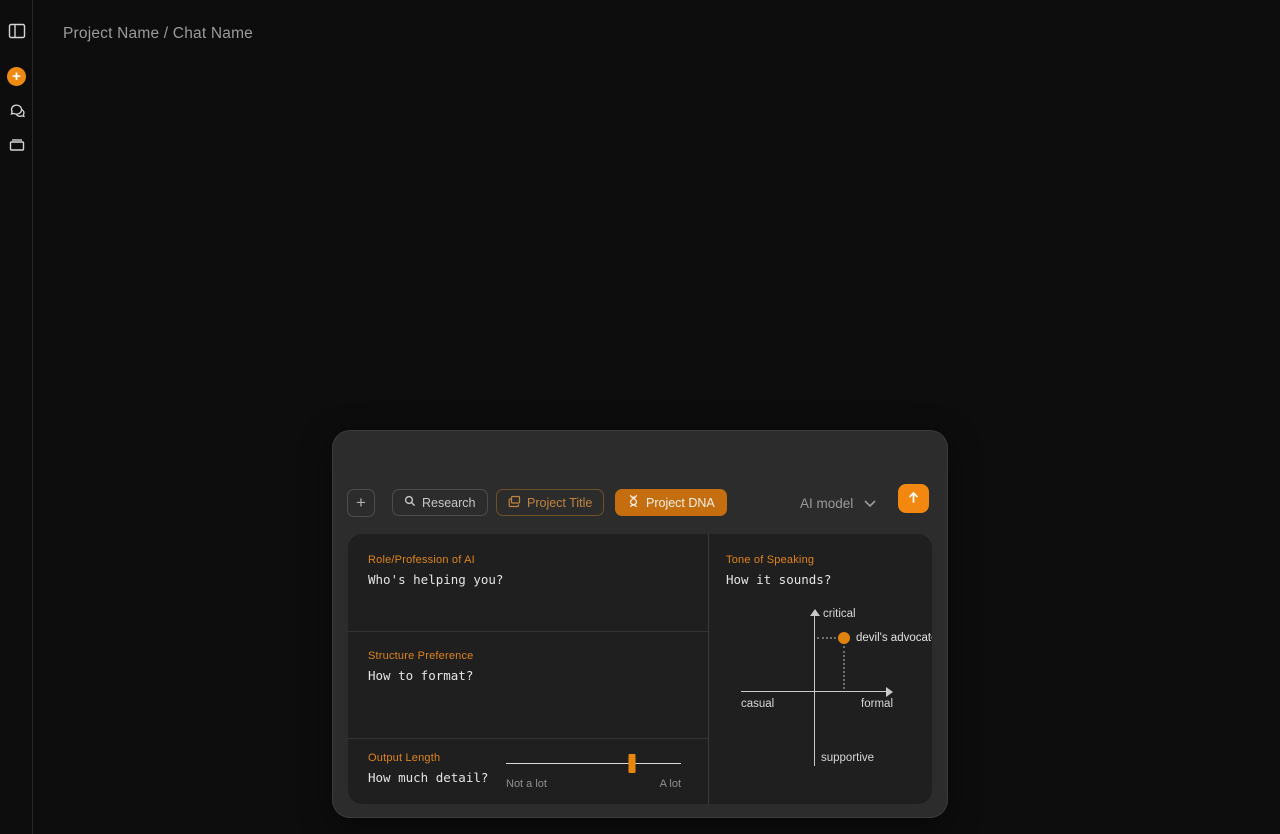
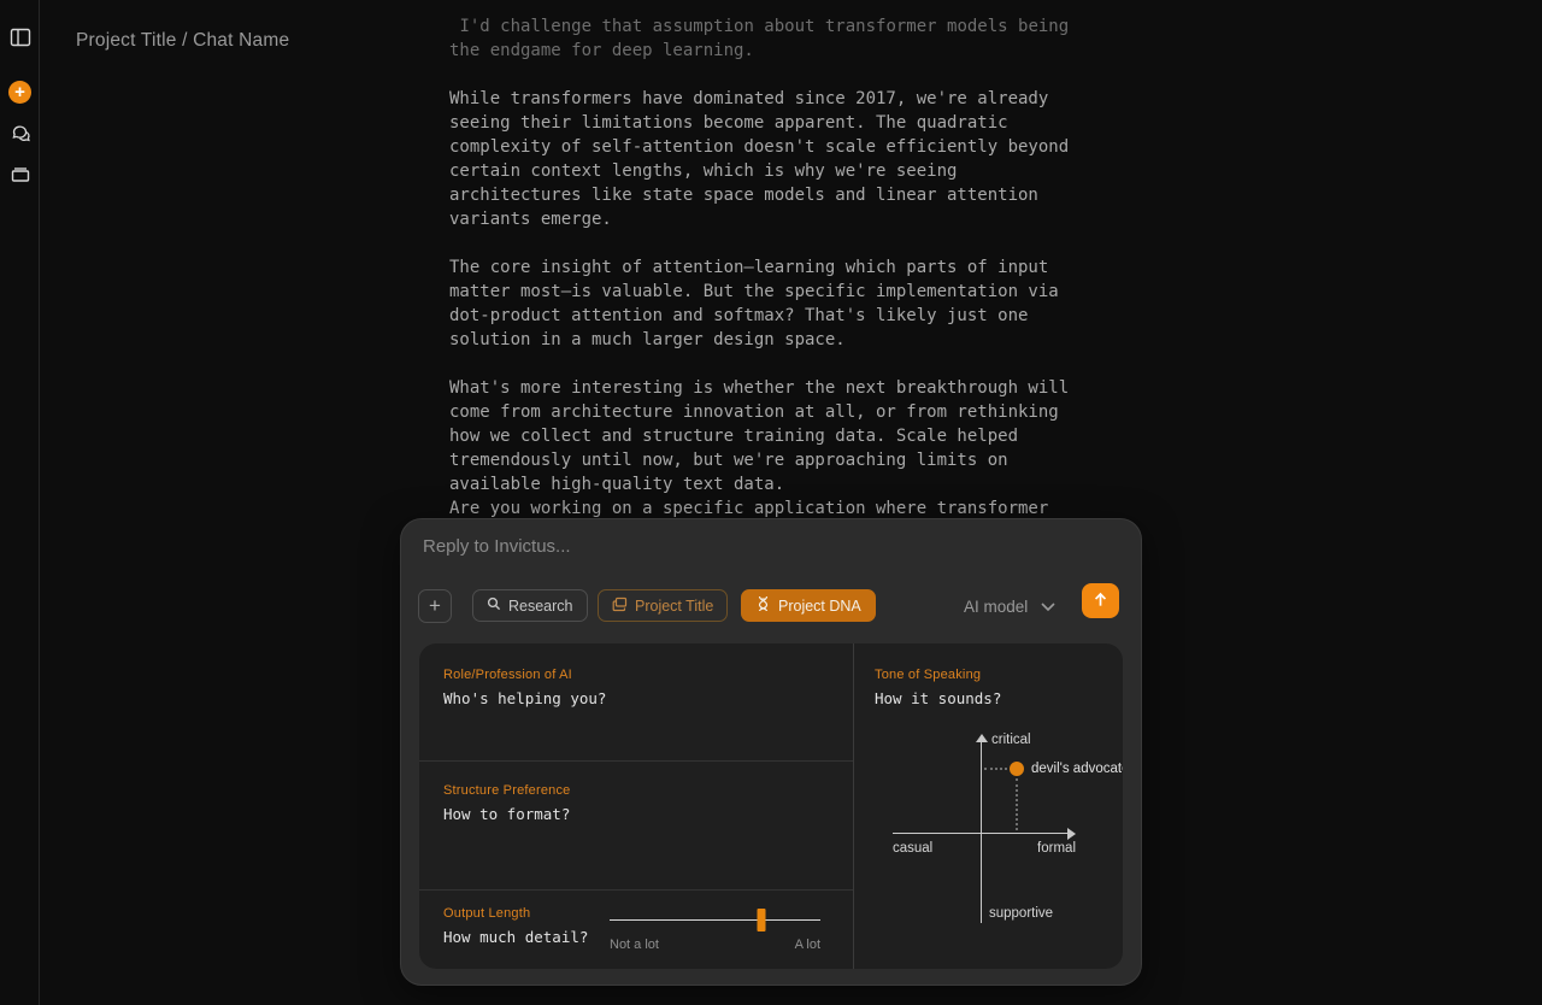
  +
- Project Name / Chat Name
+ Project Title / Chat Name
+ I'd challenge that assumption about transformer models being
+ the endgame for deep learning.
+ While transformers have dominated since 2017, we're already
+ seeing their limitations become apparent. The quadratic
+ complexity of self-attention doesn't scale efficiently beyond
+ certain context lengths, which is why we're seeing
+ architectures like state space models and linear attention
+ variants emerge.
+ The core insight of attention—learning which parts of input
+ matter most—is valuable. But the specific implementation via
+ dot-product attention and softmax? That's likely just one
+ solution in a much larger design space.
+ What's more interesting is whether the next breakthrough will
+ come from architecture innovation at all, or from rethinking
+ how we collect and structure training data. Scale helped
+ tremendously until now, but we're approaching limits on
+ available high-quality text data.
+ Are you working on a specific application where transformer
+ Reply to Invictus...
  +
  Research
  Project Title
  Project DNA
  AI model
  Role/Profession of AI
  Who's helping you?
  Structure Preference
  How to format?
  Output Length
  How much detail?
  Not a lot
  A lot
  Tone of Speaking
  How it sounds?
  critical
  casual
  formal
  supportive
  devil's advocat
